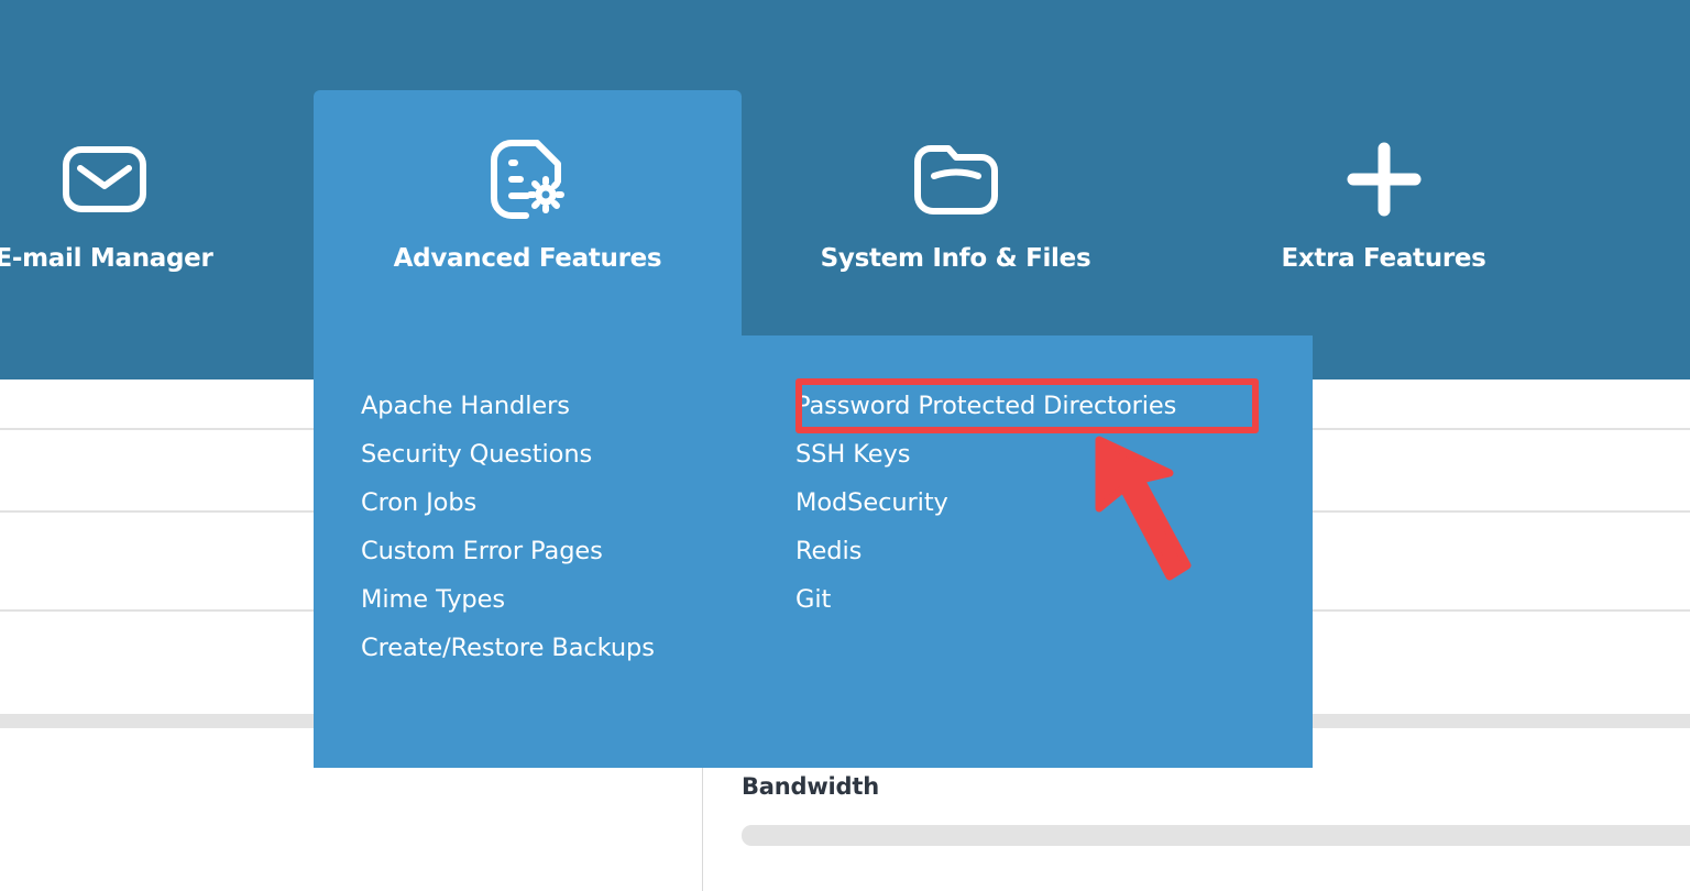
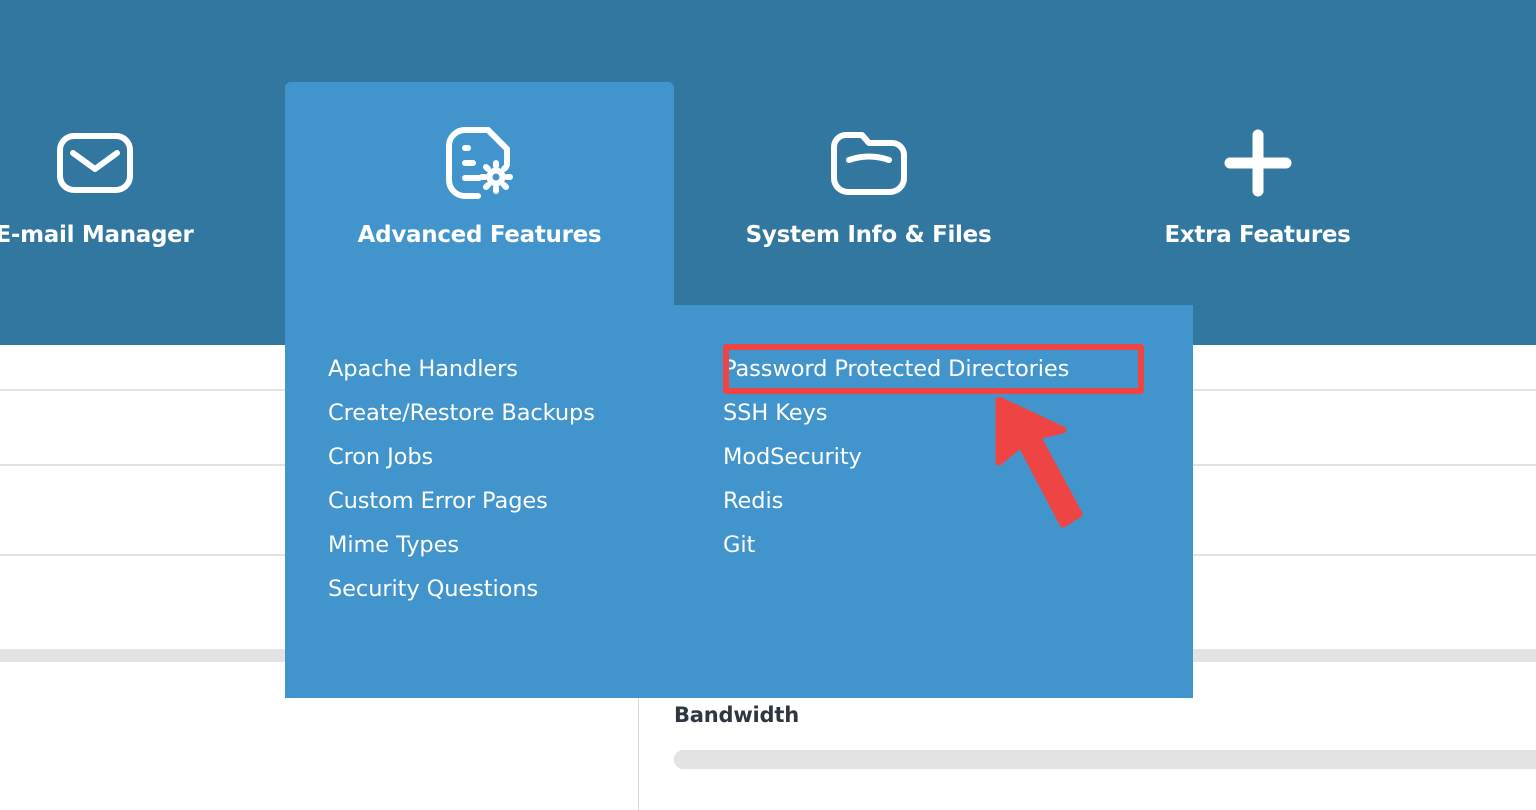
  Bandwidth
  E-mail Manager
  Advanced Features
  System Info & Files
  Extra Features
  Apache Handlers
- Security Questions
+ Create/Restore Backups
  Cron Jobs
  Custom Error Pages
  Mime Types
- Create/Restore Backups
+ Security Questions
  Password Protected Directories
  SSH Keys
  ModSecurity
  Redis
  Git
